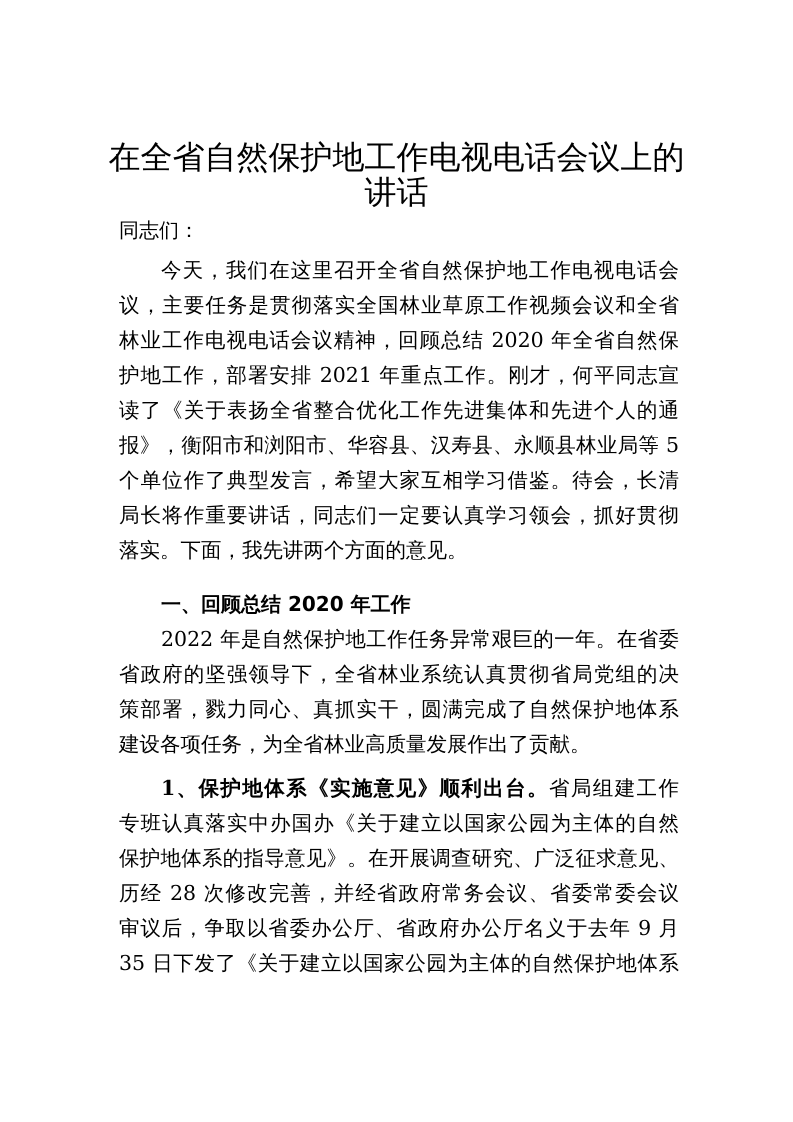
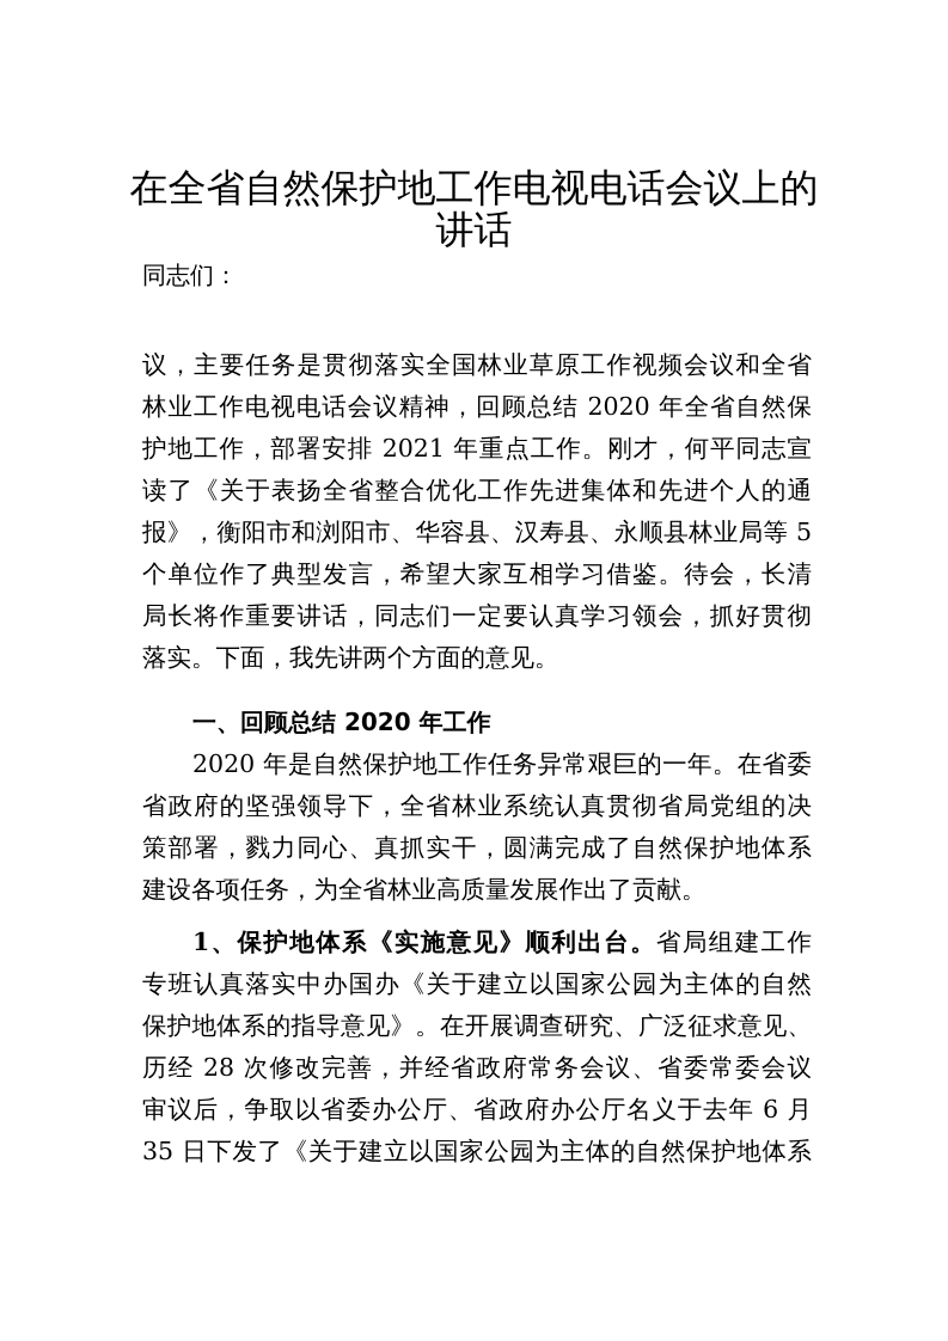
  在全省自然保护地工作电视电话会议上的
  讲话
  同志们：
- 今天，我们在这里召开全省自然保护地工作电视电话会
  议，主要任务是贯彻落实全国林业草原工作视频会议和全省
  林业工作电视电话会议精神，回顾总结 2020 年全省自然保
  护地工作，部署安排 2021 年重点工作。刚才，何平同志宣
  读了《关于表扬全省整合优化工作先进集体和先进个人的通
  报》，衡阳市和浏阳市、华容县、汉寿县、永顺县林业局等 5
  个单位作了典型发言，希望大家互相学习借鉴。待会，长清
  局长将作重要讲话，同志们一定要认真学习领会，抓好贯彻
  落实。下面，我先讲两个方面的意见。
  一、回顾总结 2020 年工作
- 2022 年是自然保护地工作任务异常艰巨的一年。在省委
+ 2020 年是自然保护地工作任务异常艰巨的一年。在省委
  省政府的坚强领导下，全省林业系统认真贯彻省局党组的决
  策部署，戮力同心、真抓实干，圆满完成了自然保护地体系
  建设各项任务，为全省林业高质量发展作出了贡献。
  1、保护地体系《实施意见》顺利出台。省局组建工作
  专班认真落实中办国办《关于建立以国家公园为主体的自然
  保护地体系的指导意见》。在开展调查研究、广泛征求意见、
  历经 28 次修改完善，并经省政府常务会议、省委常委会议
- 审议后，争取以省委办公厅、省政府办公厅名义于去年 9 月
+ 审议后，争取以省委办公厅、省政府办公厅名义于去年 6 月
  35 日下发了《关于建立以国家公园为主体的自然保护地体系
